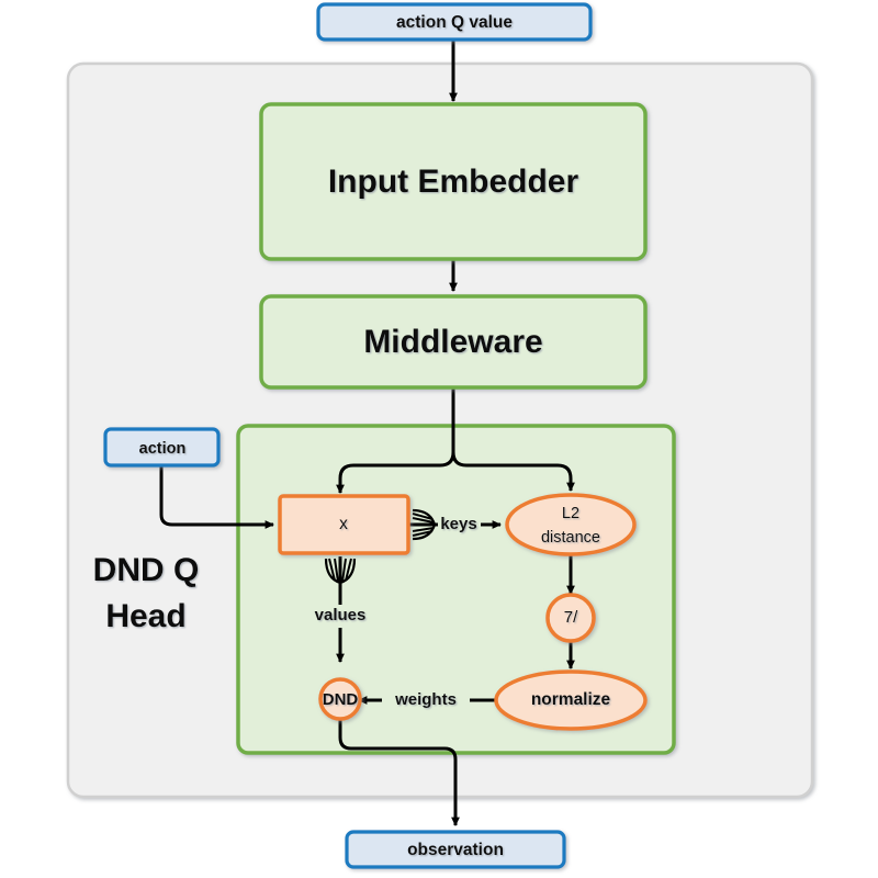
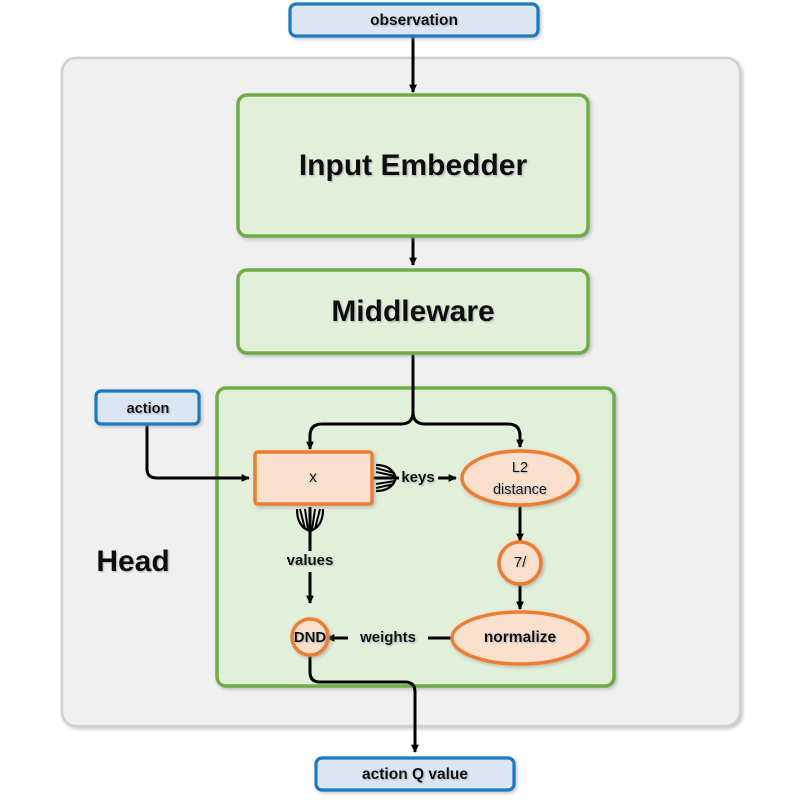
- action Q value
+ observation
  Input Embedder
  Middleware
  action
- DND Q
  Head
  x
  L2
  distance
  7/
  normalize
  DND
- observation
+ action Q value
  keys
  values
  weights
